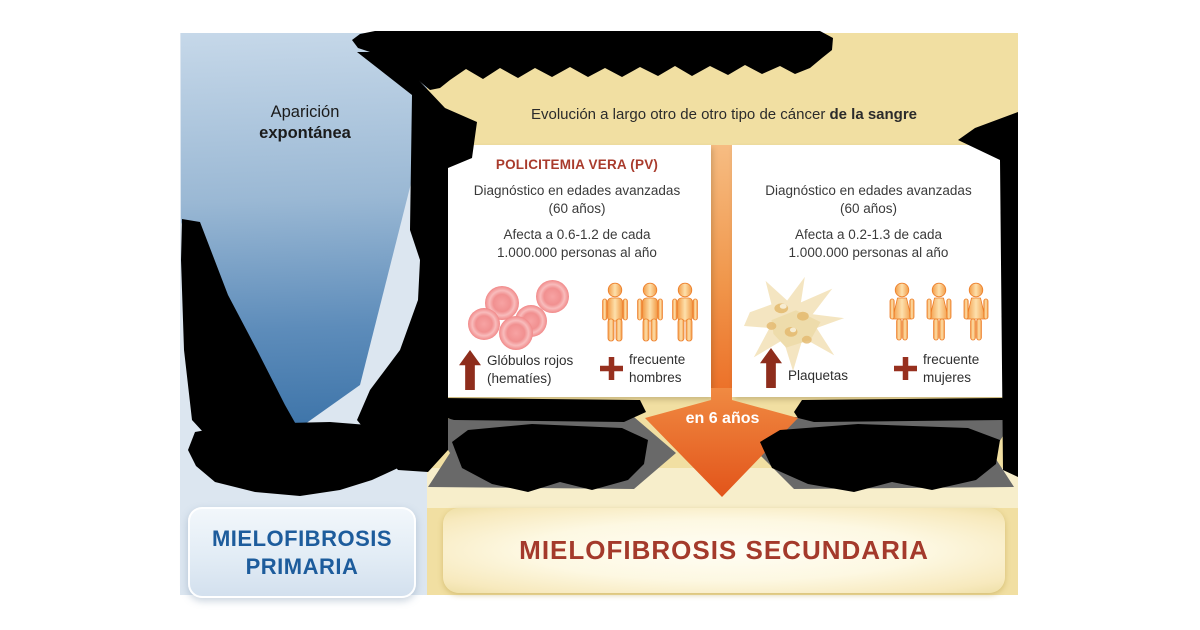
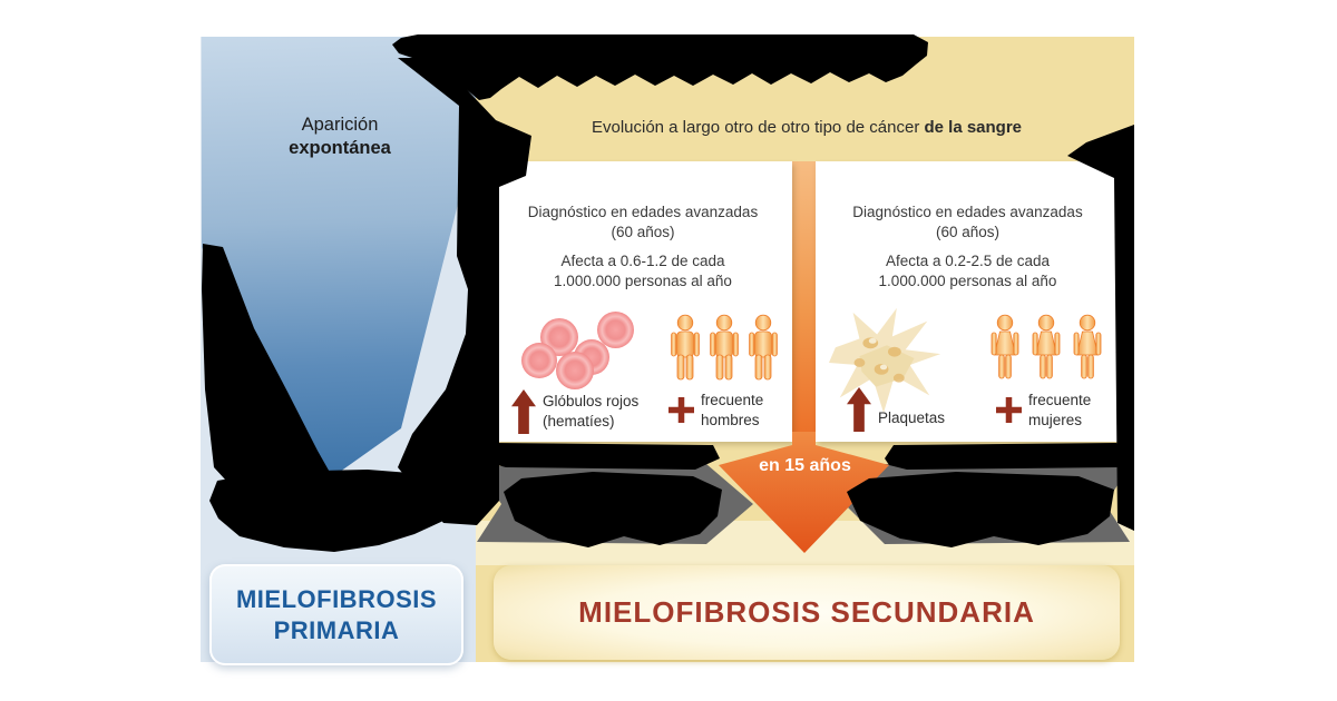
  Aparición
  expontánea
  Evolución a largo otro de otro tipo de cáncer de la sangre
- POLICITEMIA VERA (PV)
  Diagnóstico en edades avanzadas
  (60 años)
  Afecta a 0.6-1.2 de cada
  1.000.000 personas al año
  Glóbulos rojos
  (hematíes)
  frecuente
  hombres
  Diagnóstico en edades avanzadas
  (60 años)
- Afecta a 0.2-1.3 de cada
+ Afecta a 0.2-2.5 de cada
  1.000.000 personas al año
  Plaquetas
  frecuente
  mujeres
- en 6 años
+ en 15 años
  MIELOFIBROSIS
  PRIMARIA
  MIELOFIBROSIS SECUNDARIA
